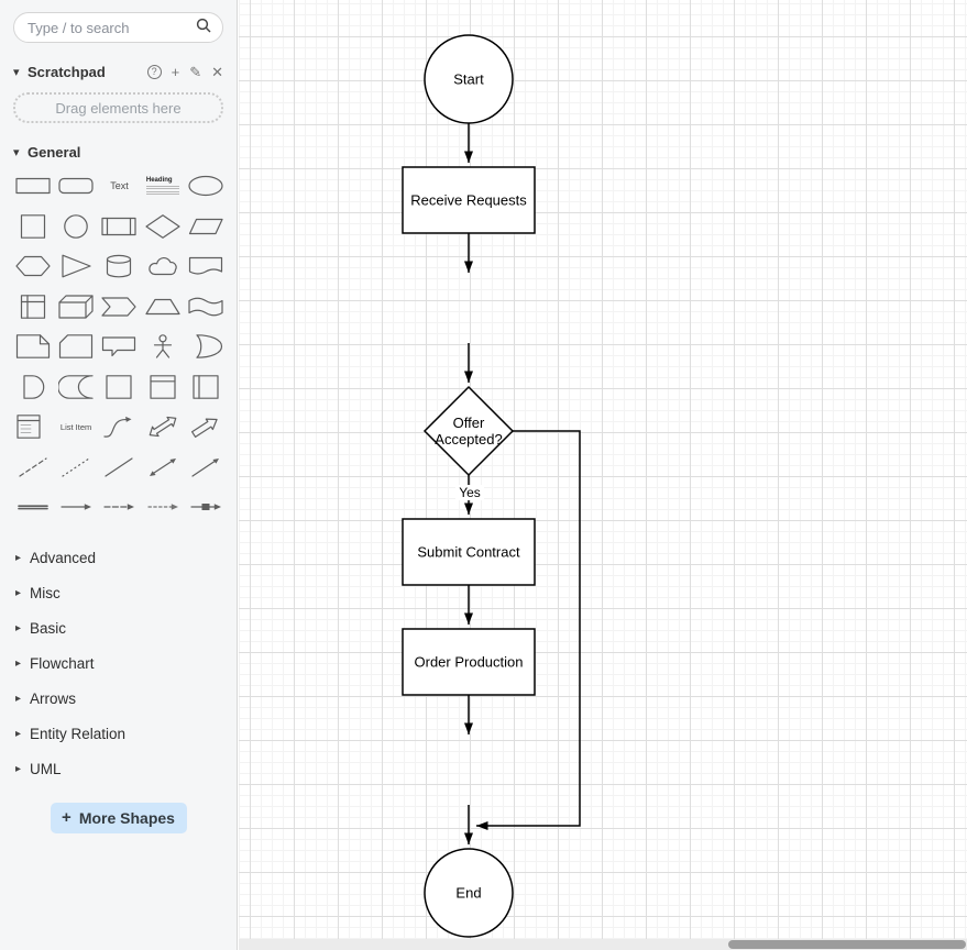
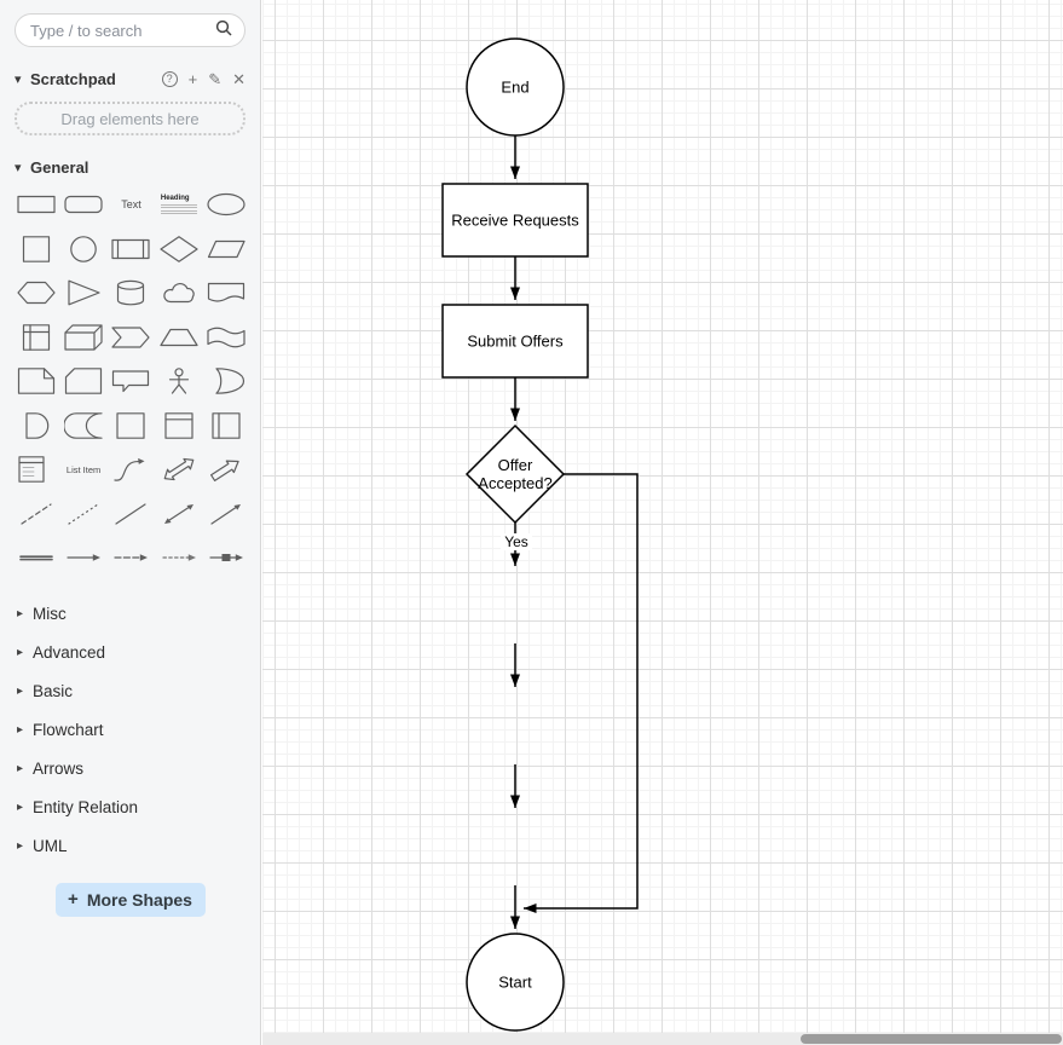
  Yes
- Start
+ End
  Receive Requests
+ Submit Offers
  Offer Accepted?
- Submit Contract
- Order Production
- End
+ Start
  Type / to search
  ▾
  Scratchpad
  ?
  +
  ✎
  ✕
  Drag elements here
  ▾
  General
  Text
  List Item
  ▸
- Advanced
+ Misc
  ▸
- Misc
+ Advanced
  ▸
  Basic
  ▸
  Flowchart
  ▸
  Arrows
  ▸
  Entity Relation
  ▸
  UML
  +
  More Shapes
